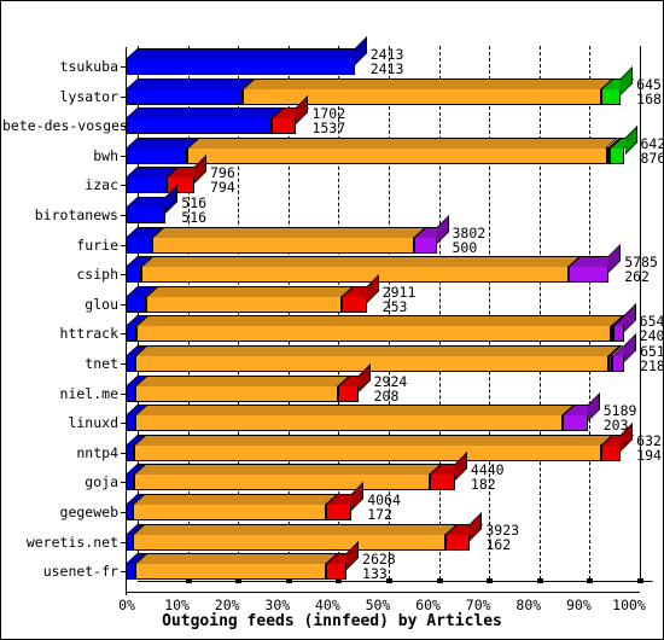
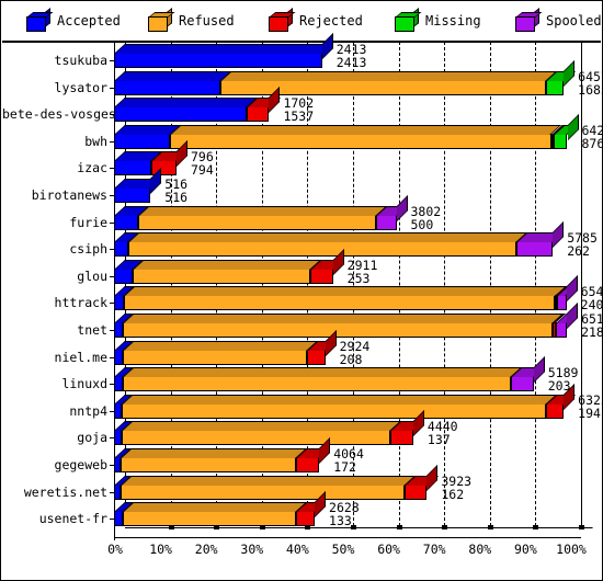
+ Accepted
+ Refused
+ Rejected
+ Missing
+ Spooled
  tsukuba
  2413
  2413
  lysator
  645
  168
  bete-des-vosge
  1702
  1537
  bwh
  642
  876
  izac
  796
  794
  birotanews
  516
  516
  furie
  3802
  500
  csiph
  5785
  262
  glou
  2911
  253
  httrack
  654
  240
  tnet
  651
  218
  niel.me
  2924
  208
  linuxd
  5189
  203
  nntp4
  632
  194
  goja
  4440
- 182
+ 137
  gegeweb
  4064
  172
  weretis.net
  3923
  162
  usenet-fr
  2628
  133
  0%
  10%
  20%
  30%
  40%
  50%
  60%
  70%
  80%
  90%
  100%
- Outgoing feeds (innfeed) by Articles
